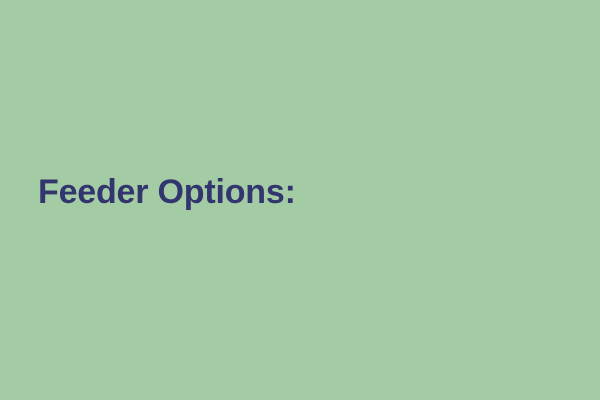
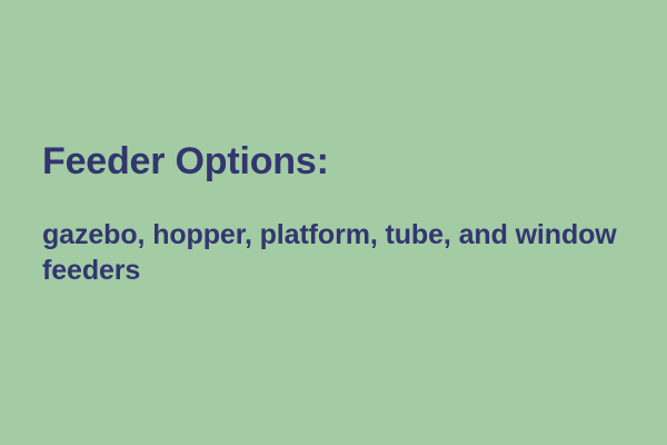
  Feeder Options:
+ gazebo, hopper, platform, tube, and window feeders
